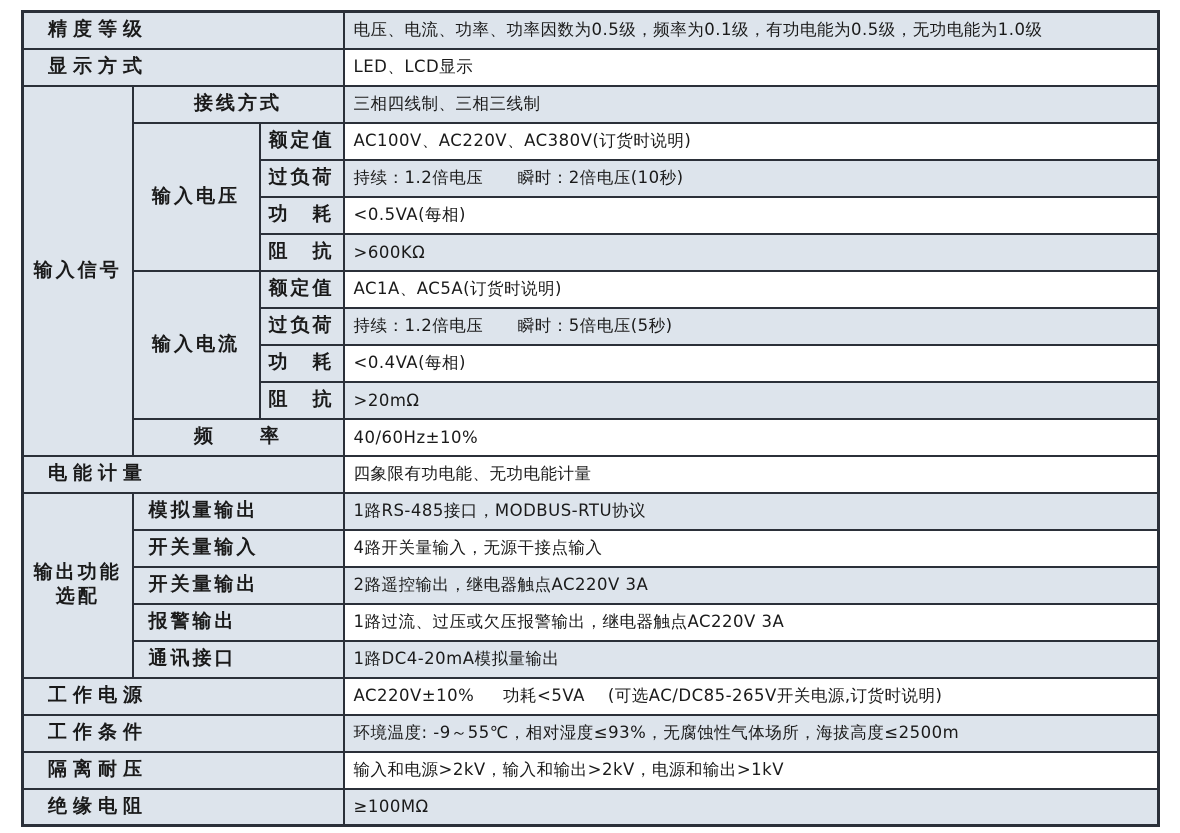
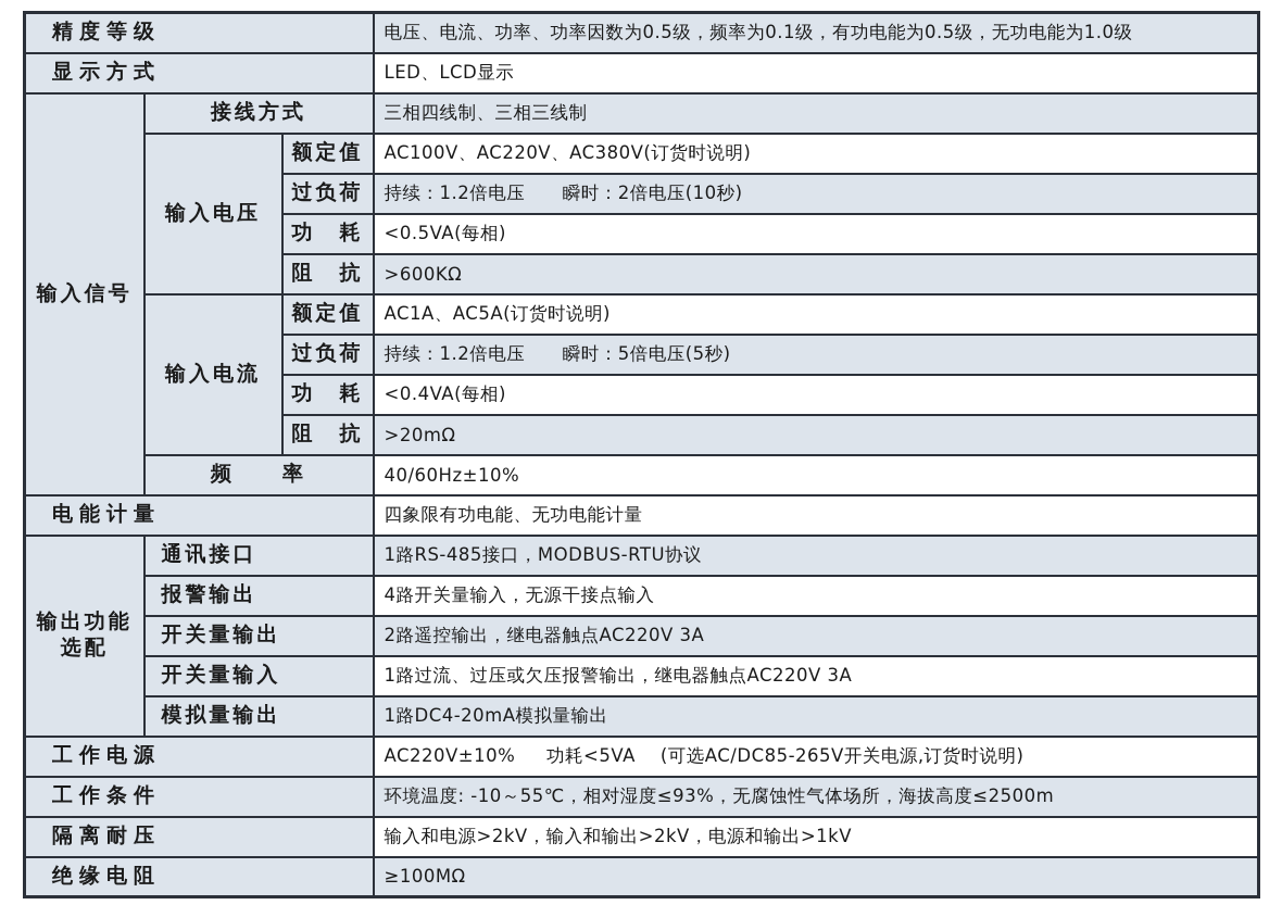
  精度等级	电压、电流、功率、功率因数为0.5级，频率为0.1级，有功电能为0.5级，无功电能为1.0级
  显示方式	LED、LCD显示
  输入信号	接线方式	三相四线制、三相三线制
  输入电压	额定值	AC100V、AC220V、AC380V(订货时说明)
  过负荷	持续：1.2倍电压 瞬时：2倍电压(10秒)
  功 耗	<0.5VA(每相)
  阻 抗	>600KΩ
  输入电流	额定值	AC1A、AC5A(订货时说明)
  过负荷	持续：1.2倍电压 瞬时：5倍电压(5秒)
  功 耗	<0.4VA(每相)
  阻 抗	>20mΩ
  频 率	40/60Hz±10%
  电能计量	四象限有功电能、无功电能计量
- 输出功能选配	模拟量输出	1路RS-485接口，MODBUS-RTU协议
+ 输出功能选配	通讯接口	1路RS-485接口，MODBUS-RTU协议
- 开关量输入	4路开关量输入，无源干接点输入
+ 报警输出	4路开关量输入，无源干接点输入
  开关量输出	2路遥控输出，继电器触点AC220V 3A
- 报警输出	1路过流、过压或欠压报警输出，继电器触点AC220V 3A
+ 开关量输入	1路过流、过压或欠压报警输出，继电器触点AC220V 3A
- 通讯接口	1路DC4-20mA模拟量输出
+ 模拟量输出	1路DC4-20mA模拟量输出
  工作电源	AC220V±10% 功耗<5VA (可选AC/DC85-265V开关电源,订货时说明)
- 工作条件	环境温度: -9～55℃，相对湿度≤93%，无腐蚀性气体场所，海拔高度≤2500m
+ 工作条件	环境温度: -10～55℃，相对湿度≤93%，无腐蚀性气体场所，海拔高度≤2500m
  隔离耐压	输入和电源>2kV，输入和输出>2kV，电源和输出>1kV
  绝缘电阻	≥100MΩ
